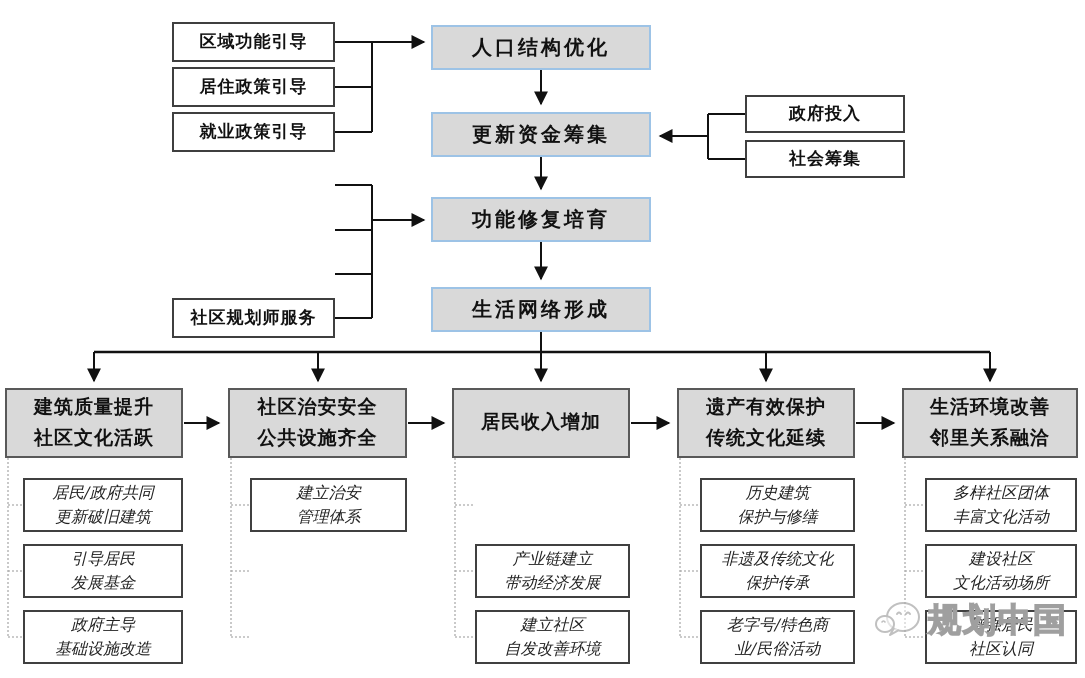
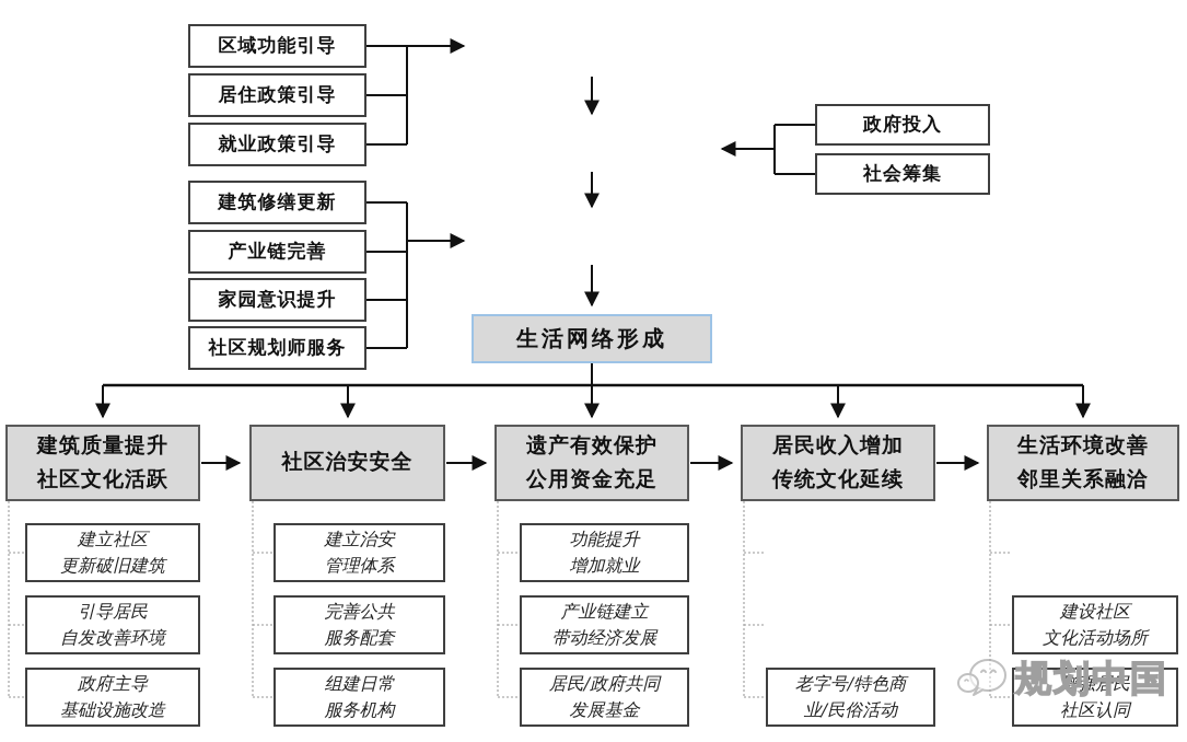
  区域功能引导
  居住政策引导
  就业政策引导
- 人口结构优化
- 更新资金筹集
- 功能修复培育
  生活网络形成
  政府投入
  社会筹集
+ 建筑修缮更新
+ 产业链完善
+ 家园意识提升
  社区规划师服务
  建筑质量提升
  社区文化活跃
- 居民/政府共同
+ 建立社区
  更新破旧建筑
  引导居民
- 发展基金
+ 自发改善环境
  政府主导
  基础设施改造
  社区治安安全
- 公共设施齐全
  建立治安
  管理体系
+ 完善公共
+ 服务配套
+ 组建日常
+ 服务机构
- 居民收入增加
+ 遗产有效保护
+ 公用资金充足
+ 功能提升
+ 增加就业
  产业链建立
  带动经济发展
- 建立社区
+ 居民/政府共同
- 自发改善环境
+ 发展基金
- 遗产有效保护
+ 居民收入增加
  传统文化延续
- 历史建筑
- 保护与修缮
- 非遗及传统文化
- 保护传承
  老字号/特色商
  业/民俗活动
  生活环境改善
  邻里关系融洽
- 多样社区团体
- 丰富文化活动
  建设社区
  文化活动场所
  增强居民
  社区认同
  规划中国
